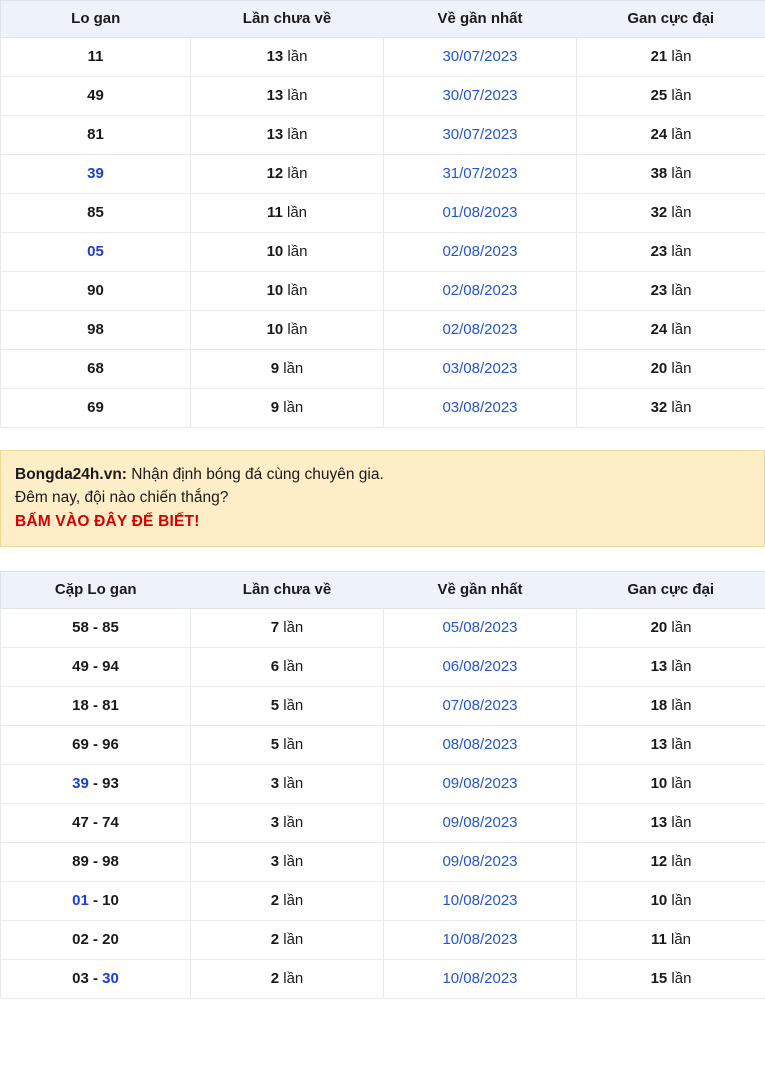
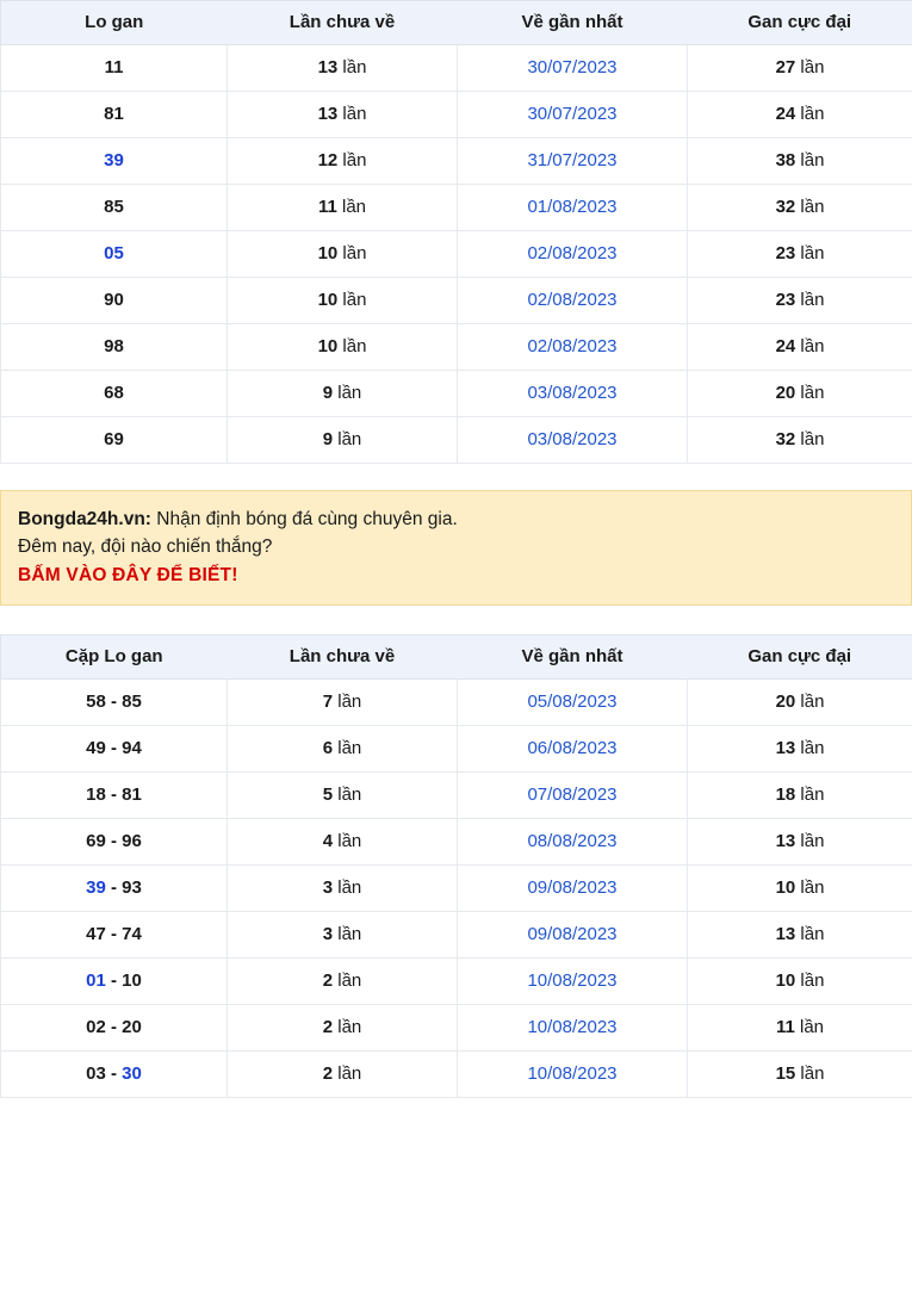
  Lo gan	Lần chưa về	Về gần nhất	Gan cực đại
- 11	13 lần	30/07/2023	21 lần
+ 11	13 lần	30/07/2023	27 lần
- 49	13 lần	30/07/2023	25 lần
  81	13 lần	30/07/2023	24 lần
  39	12 lần	31/07/2023	38 lần
  85	11 lần	01/08/2023	32 lần
  05	10 lần	02/08/2023	23 lần
  90	10 lần	02/08/2023	23 lần
  98	10 lần	02/08/2023	24 lần
  68	9 lần	03/08/2023	20 lần
  69	9 lần	03/08/2023	32 lần
  Bongda24h.vn: Nhận định bóng đá cùng chuyên gia.
  Đêm nay, đội nào chiến thắng?
  BẤM VÀO ĐÂY ĐỂ BIẾT!
  Cặp Lo gan	Lần chưa về	Về gần nhất	Gan cực đại
  58 - 85	7 lần	05/08/2023	20 lần
  49 - 94	6 lần	06/08/2023	13 lần
  18 - 81	5 lần	07/08/2023	18 lần
- 69 - 96	5 lần	08/08/2023	13 lần
+ 69 - 96	4 lần	08/08/2023	13 lần
  39 - 93	3 lần	09/08/2023	10 lần
  47 - 74	3 lần	09/08/2023	13 lần
- 89 - 98	3 lần	09/08/2023	12 lần
  01 - 10	2 lần	10/08/2023	10 lần
  02 - 20	2 lần	10/08/2023	11 lần
  03 - 30	2 lần	10/08/2023	15 lần
